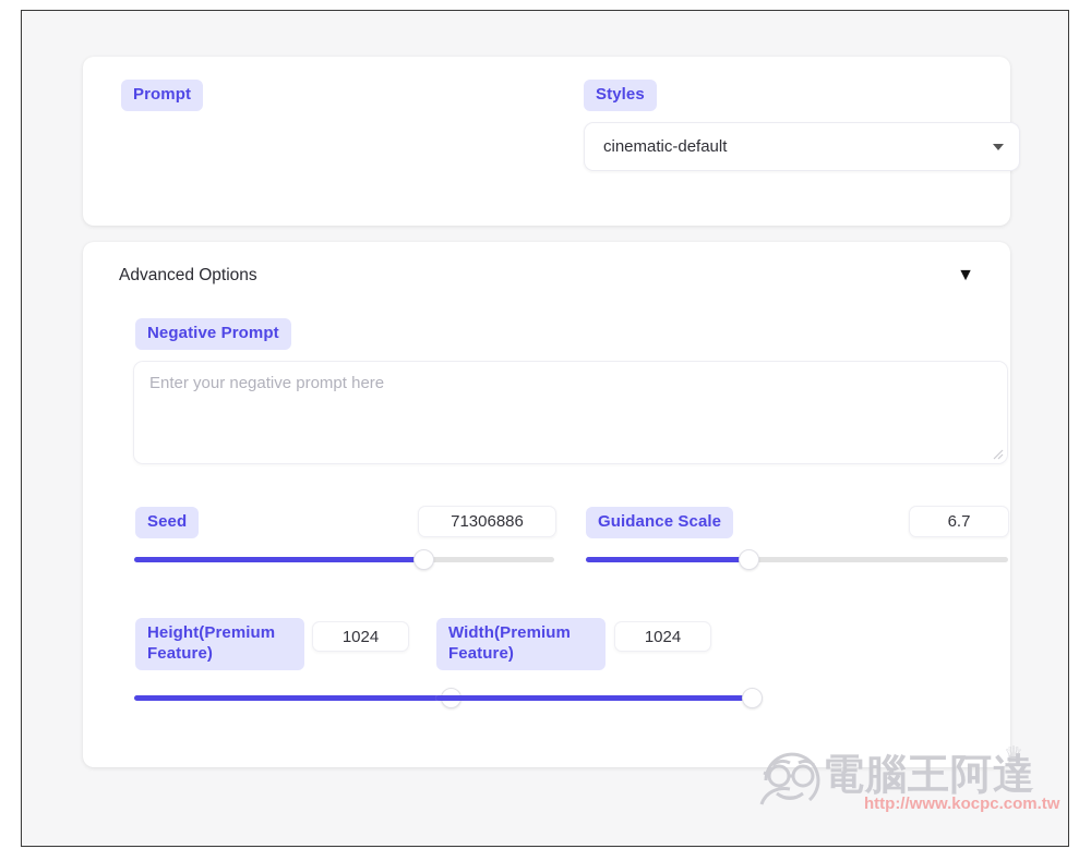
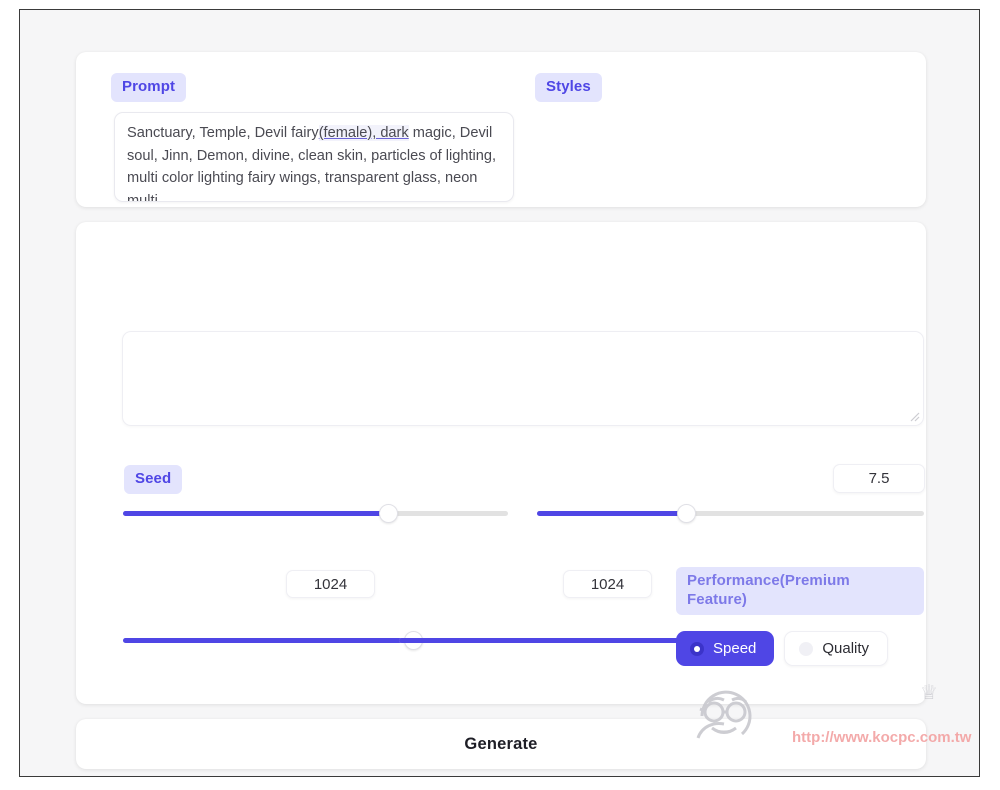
  Prompt
+ Sanctuary, Temple, Devil fairy(female), dark magic, Devil soul, Jinn, Demon, divine, clean skin, particles of lighting, multi color lighting fairy wings, transparent glass, neon multi
  Styles
- cinematic-default
- Advanced Options
- ▼
- Negative Prompt
- Enter your negative prompt here
  Seed
- 71306886
- Guidance Scale
- 6.7
+ 7.5
- Height(Premium Feature)
  1024
- Width(Premium Feature)
  1024
+ Performance(Premium Feature)
+ Speed
+ Quality
+ Generate
  ♕
- 電腦王阿達
  http://www.kocpc.com.tw
